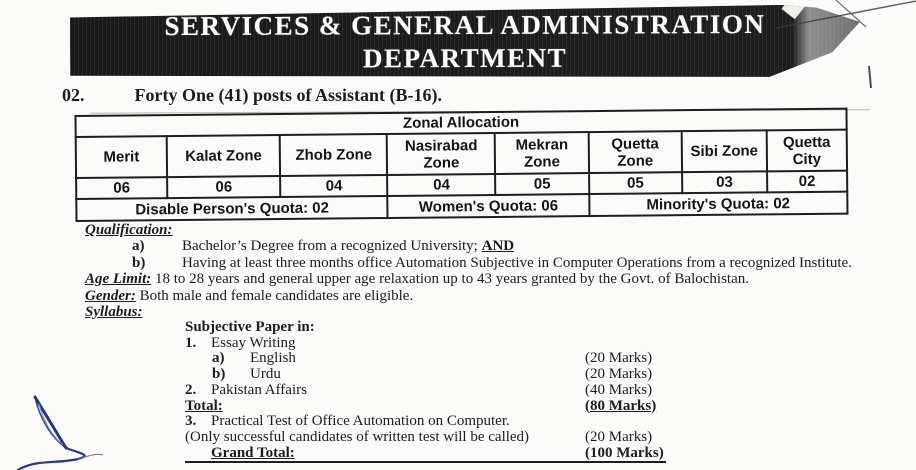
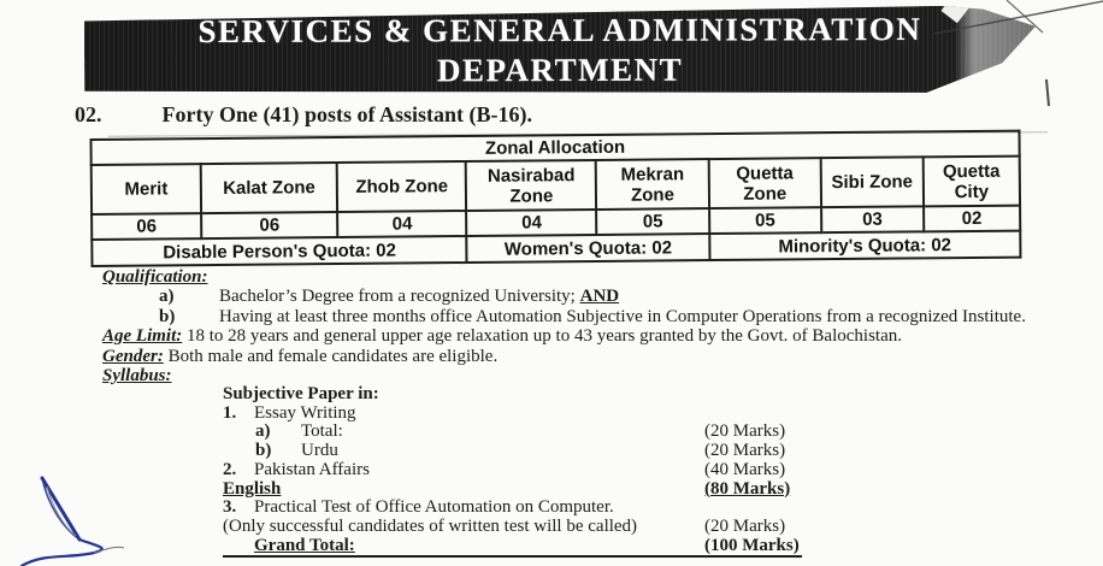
  SERVICES & GENERAL ADMINISTRATION
  DEPARTMENT
  02.
  Forty One (41) posts of Assistant (B-16).
  Zonal Allocation
  Merit	Kalat Zone	Zhob Zone	Nasirabad Zone	Mekran Zone	Quetta Zone	Sibi Zone	Quetta City
  06	06	04	04	05	05	03	02
- Disable Person's Quota: 02	Women's Quota: 06	Minority's Quota: 02
+ Disable Person's Quota: 02	Women's Quota: 02	Minority's Quota: 02
  Qualification:
  a)
  Bachelor’s Degree from a recognized University; AND
  b)
  Having at least three months office Automation Subjective in Computer Operations from a recognized Institute.
  Age Limit: 18 to 28 years and general upper age relaxation up to 43 years granted by the Govt. of Balochistan.
  Gender: Both male and female candidates are eligible.
  Syllabus:
  Subjective Paper in:
  1.
  Essay Writing
  a)
- English
+ Total:
  (20 Marks)
  b)
  Urdu
  (20 Marks)
  2.
  Pakistan Affairs
  (40 Marks)
- Total:
+ English
  (80 Marks)
  3.
  Practical Test of Office Automation on Computer.
  (Only successful candidates of written test will be called)
  (20 Marks)
  Grand Total:
  (100 Marks)
